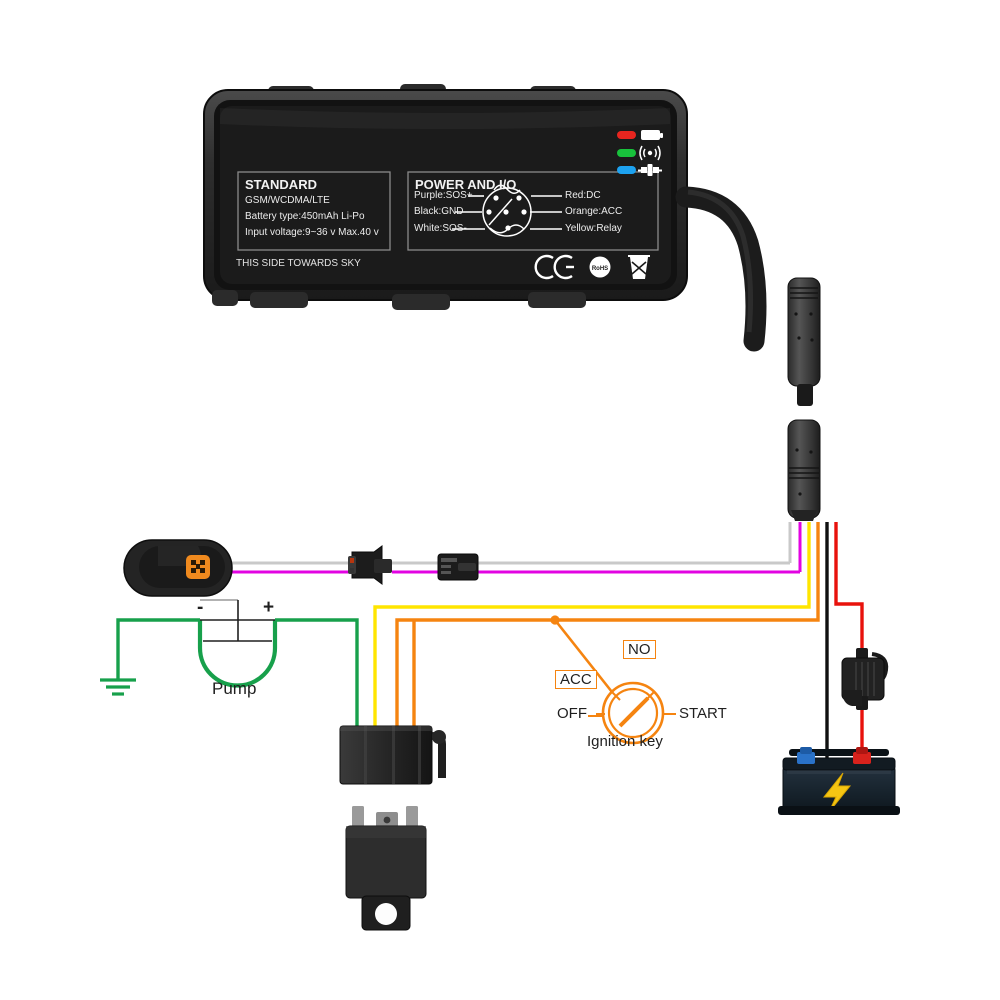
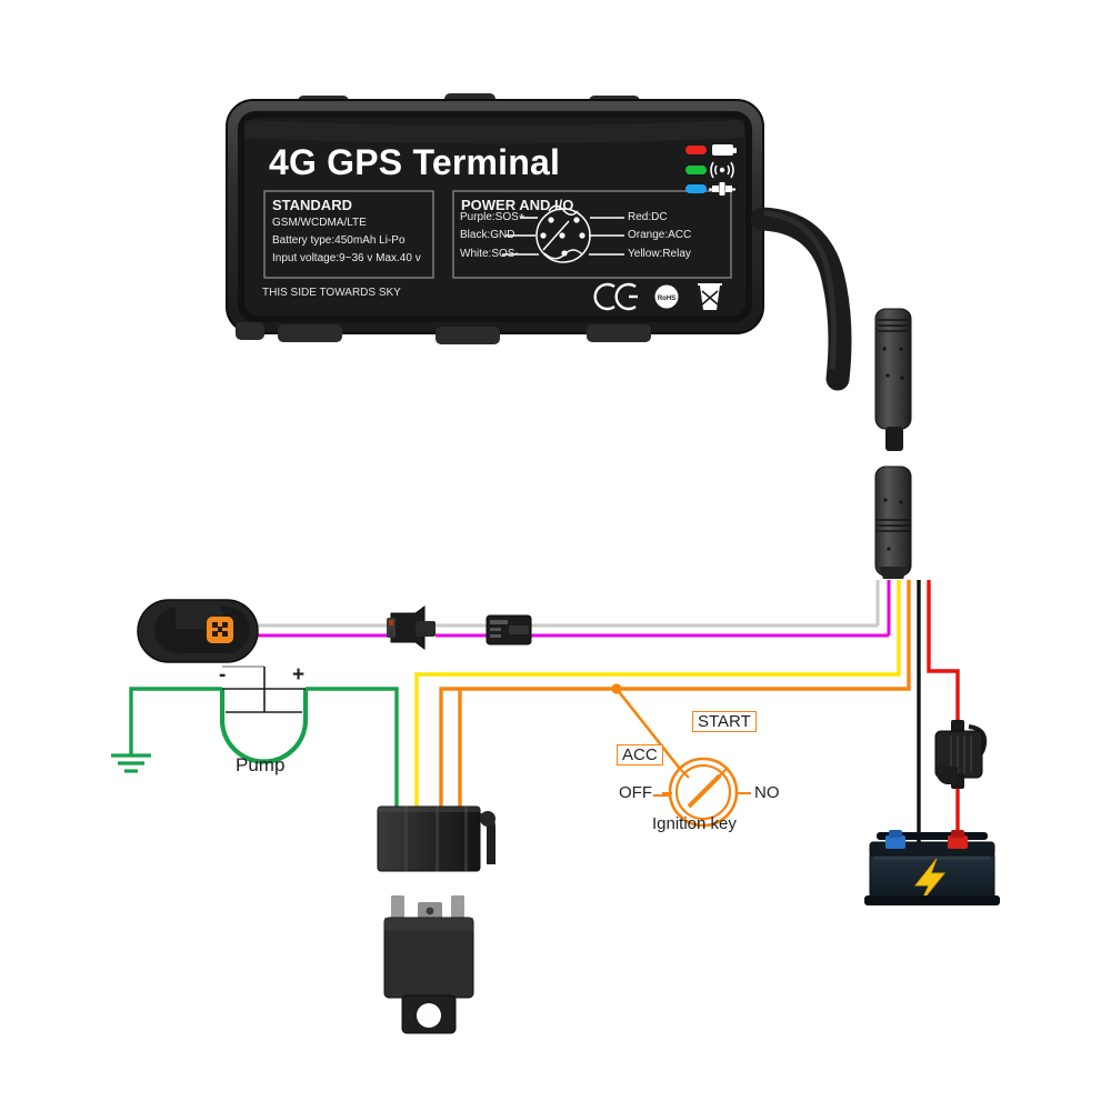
+ 4G GPS Terminal
  STANDARD
  GSM/WCDMA/LTE
  Battery type:450mAh Li-Po
  Input voltage:9~36 v Max.40 v
  POWER AND I/O
  Purple:SOS+
  Black:GND
  White:SOS-
  Red:DC
  Orange:ACC
  Yellow:Relay
  THIS SIDE TOWARDS SKY
  -
  +
  Pump
  ACC
- NO
+ START
  OFF
- START
+ NO
  Ignition key
